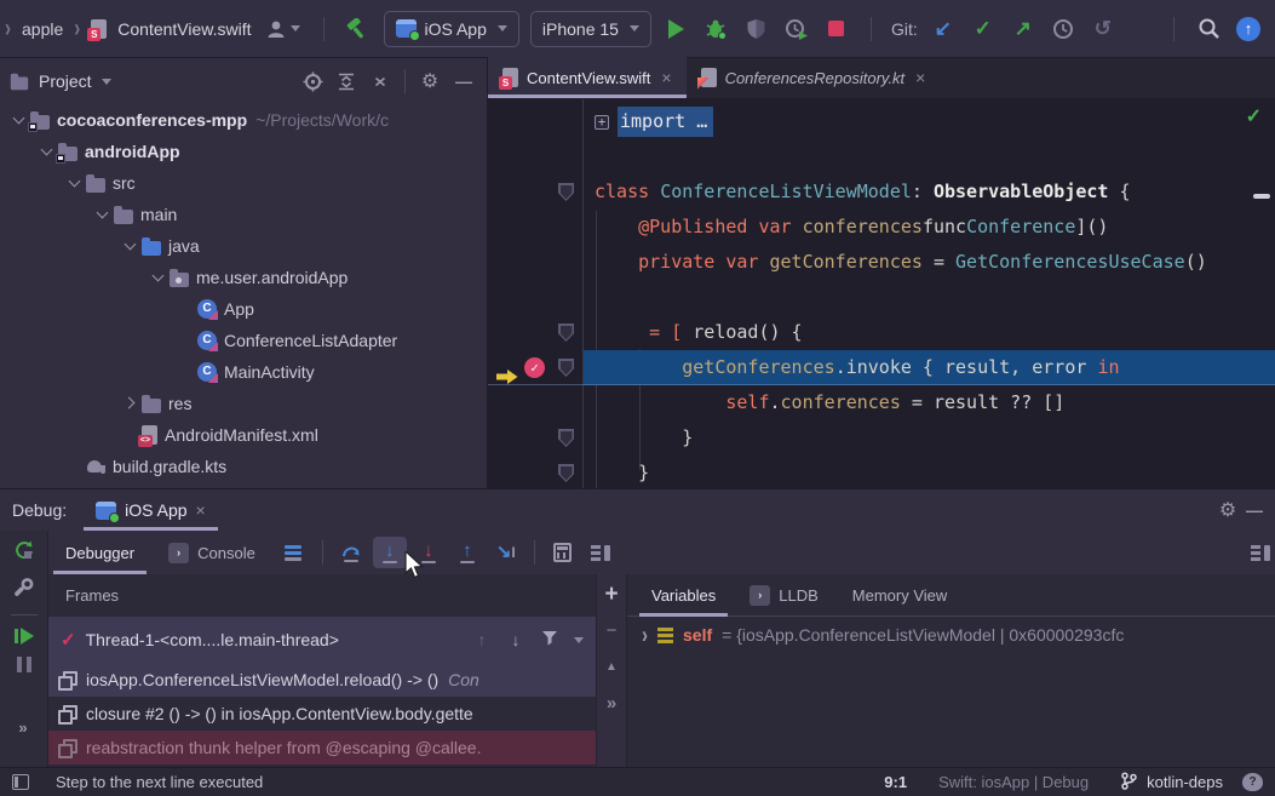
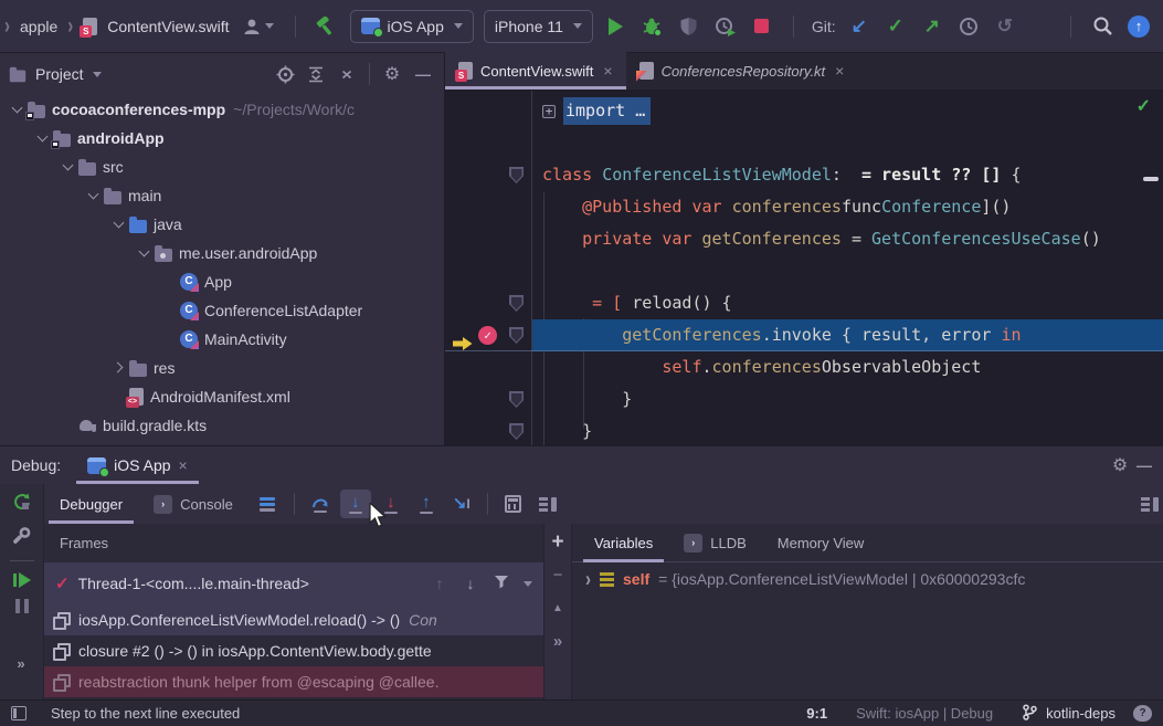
  ›
  apple
  ›
  ContentView.swift
  iOS App
- iPhone 15
+ iPhone 11
  Git:
  ↙
  ✓
  ↗
  ↺
  ↑
  Project
  ⚙
  —
  cocoaconferences-mpp
  ~/Projects/Work/c
  androidApp
  src
  main
  java
  me.user.androidApp
  App
  ConferenceListAdapter
  MainActivity
  res
  AndroidManifest.xml
  build.gradle.kts
  ContentView.swift
  ×
  ConferencesRepository.kt
  ×
  + import …
- class ConferenceListViewModel: ObservableObject {
+ class ConferenceListViewModel: = result ?? [] {
  @Published var conferencesfuncConference]()
  private var getConferences = GetConferencesUseCase()
  = [ reload() {
  ✓
  getConferences.invoke { result, error in
- self.conferences = result ?? []
+ self.conferencesObservableObject
  }
  }
  ✓
  Debug:
  iOS App
  ×
  ⚙
  —
  »
  Debugger
  ›
  Console
  ↓
  ↓
  ↑
  ↘I
  Frames
  ✓
  Thread-1-<com....le.main-thread>
  ↑
  ↓
  iosApp.ConferenceListViewModel.reload() -> ()
  Con
  closure #2 () -> () in iosApp.ContentView.body.gette
  reabstraction thunk helper from @escaping @callee.
  +
  −
  ▲
  »
  Variables
  ›
  LLDB
  Memory View
  ›
  self
  = {iosApp.ConferenceListViewModel | 0x60000293cfc
  Step to the next line executed
  9:1
  Swift: iosApp | Debug
  kotlin-deps
  ?
